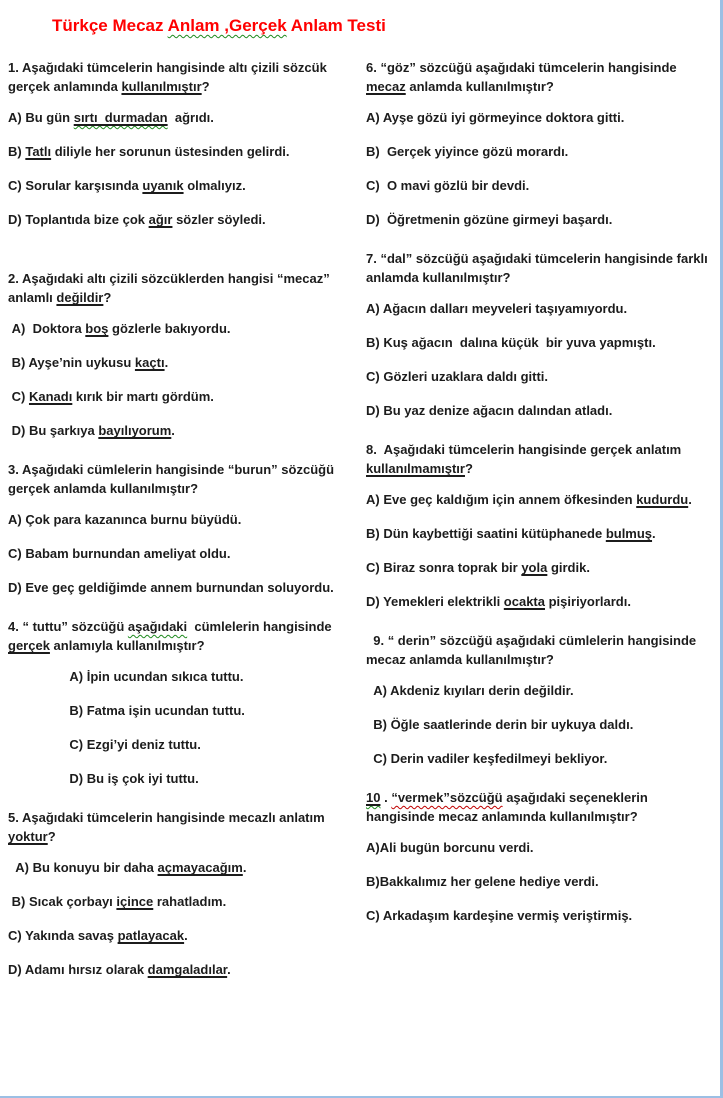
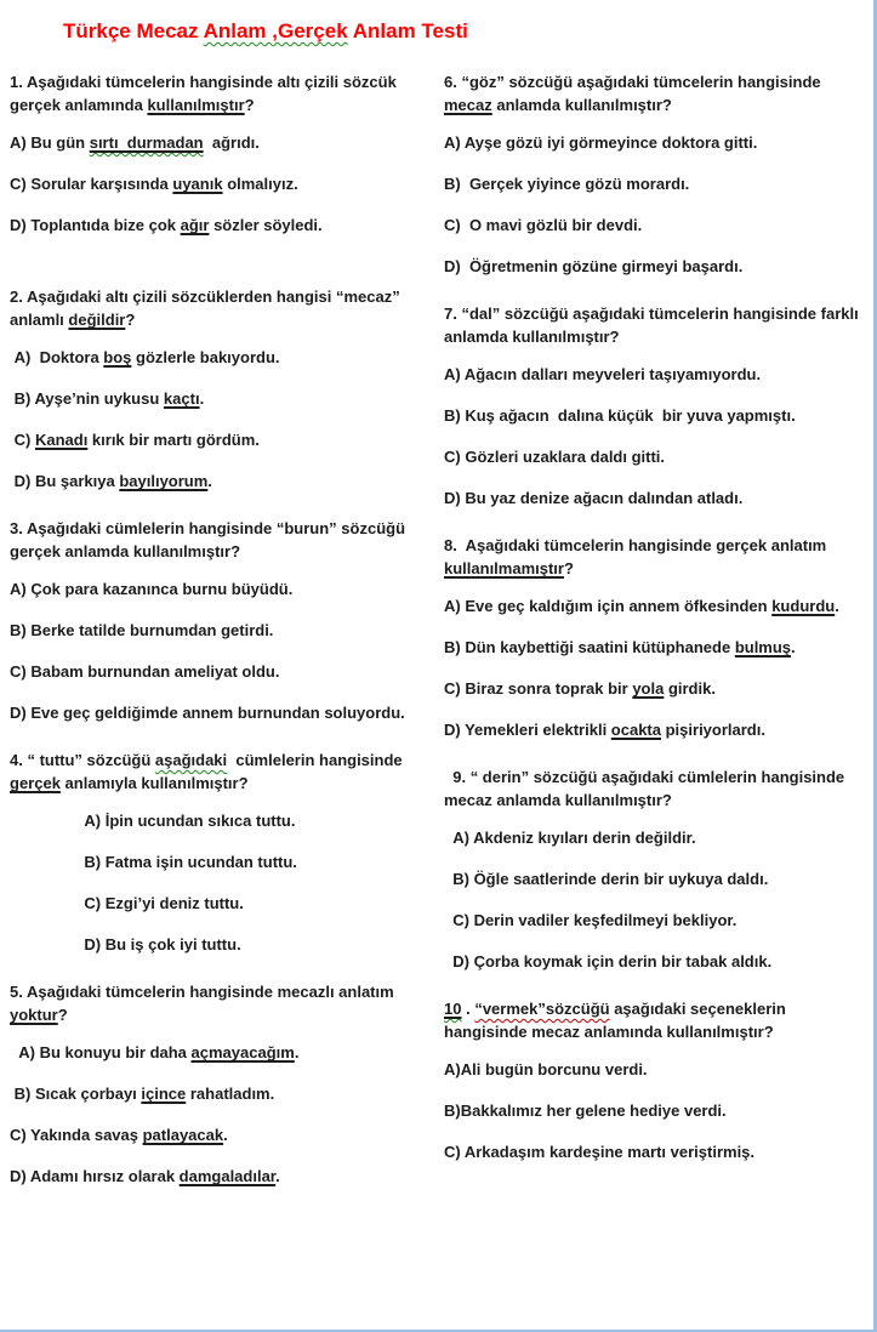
  Türkçe Mecaz Anlam ,Gerçek Anlam Testi
  1. Aşağıdaki tümcelerin hangisinde altı çizili sözcük gerçek anlamında kullanılmıştır?
  A) Bu gün sırtı durmadan ağrıdı.
- B) Tatlı diliyle her sorunun üstesinden gelirdi.
  C) Sorular karşısında uyanık olmalıyız.
  D) Toplantıda bize çok ağır sözler söyledi.
  2. Aşağıdaki altı çizili sözcüklerden hangisi “mecaz” anlamlı değildir?
  A) Doktora boş gözlerle bakıyordu.
  B) Ayşe’nin uykusu kaçtı.
  C) Kanadı kırık bir martı gördüm.
  D) Bu şarkıya bayılıyorum.
  3. Aşağıdaki cümlelerin hangisinde “burun” sözcüğü gerçek anlamda kullanılmıştır?
  A) Çok para kazanınca burnu büyüdü.
+ B) Berke tatilde burnumdan getirdi.
  C) Babam burnundan ameliyat oldu.
  D) Eve geç geldiğimde annem burnundan soluyordu.
  4. “ tuttu” sözcüğü aşağıdaki cümlelerin hangisinde gerçek anlamıyla kullanılmıştır?
  A) İpin ucundan sıkıca tuttu.
  B) Fatma işin ucundan tuttu.
  C) Ezgi’yi deniz tuttu.
  D) Bu iş çok iyi tuttu.
  5. Aşağıdaki tümcelerin hangisinde mecazlı anlatım yoktur?
  A) Bu konuyu bir daha açmayacağım.
  B) Sıcak çorbayı içince rahatladım.
  C) Yakında savaş patlayacak.
  D) Adamı hırsız olarak damgaladılar.
  6. “göz” sözcüğü aşağıdaki tümcelerin hangisinde mecaz anlamda kullanılmıştır?
  A) Ayşe gözü iyi görmeyince doktora gitti.
  B) Gerçek yiyince gözü morardı.
  C) O mavi gözlü bir devdi.
  D) Öğretmenin gözüne girmeyi başardı.
  7. “dal” sözcüğü aşağıdaki tümcelerin hangisinde farklı anlamda kullanılmıştır?
  A) Ağacın dalları meyveleri taşıyamıyordu.
  B) Kuş ağacın dalına küçük bir yuva yapmıştı.
  C) Gözleri uzaklara daldı gitti.
  D) Bu yaz denize ağacın dalından atladı.
  8. Aşağıdaki tümcelerin hangisinde gerçek anlatım kullanılmamıştır?
  A) Eve geç kaldığım için annem öfkesinden kudurdu.
  B) Dün kaybettiği saatini kütüphanede bulmuş.
  C) Biraz sonra toprak bir yola girdik.
  D) Yemekleri elektrikli ocakta pişiriyorlardı.
  9. “ derin” sözcüğü aşağıdaki cümlelerin hangisinde mecaz anlamda kullanılmıştır?
  A) Akdeniz kıyıları derin değildir.
  B) Öğle saatlerinde derin bir uykuya daldı.
  C) Derin vadiler keşfedilmeyi bekliyor.
+ D) Çorba koymak için derin bir tabak aldık.
  10 . “vermek”sözcüğü aşağıdaki seçeneklerin hangisinde mecaz anlamında kullanılmıştır?
  A)Ali bugün borcunu verdi.
  B)Bakkalımız her gelene hediye verdi.
- C) Arkadaşım kardeşine vermiş veriştirmiş.
+ C) Arkadaşım kardeşine martı veriştirmiş.
